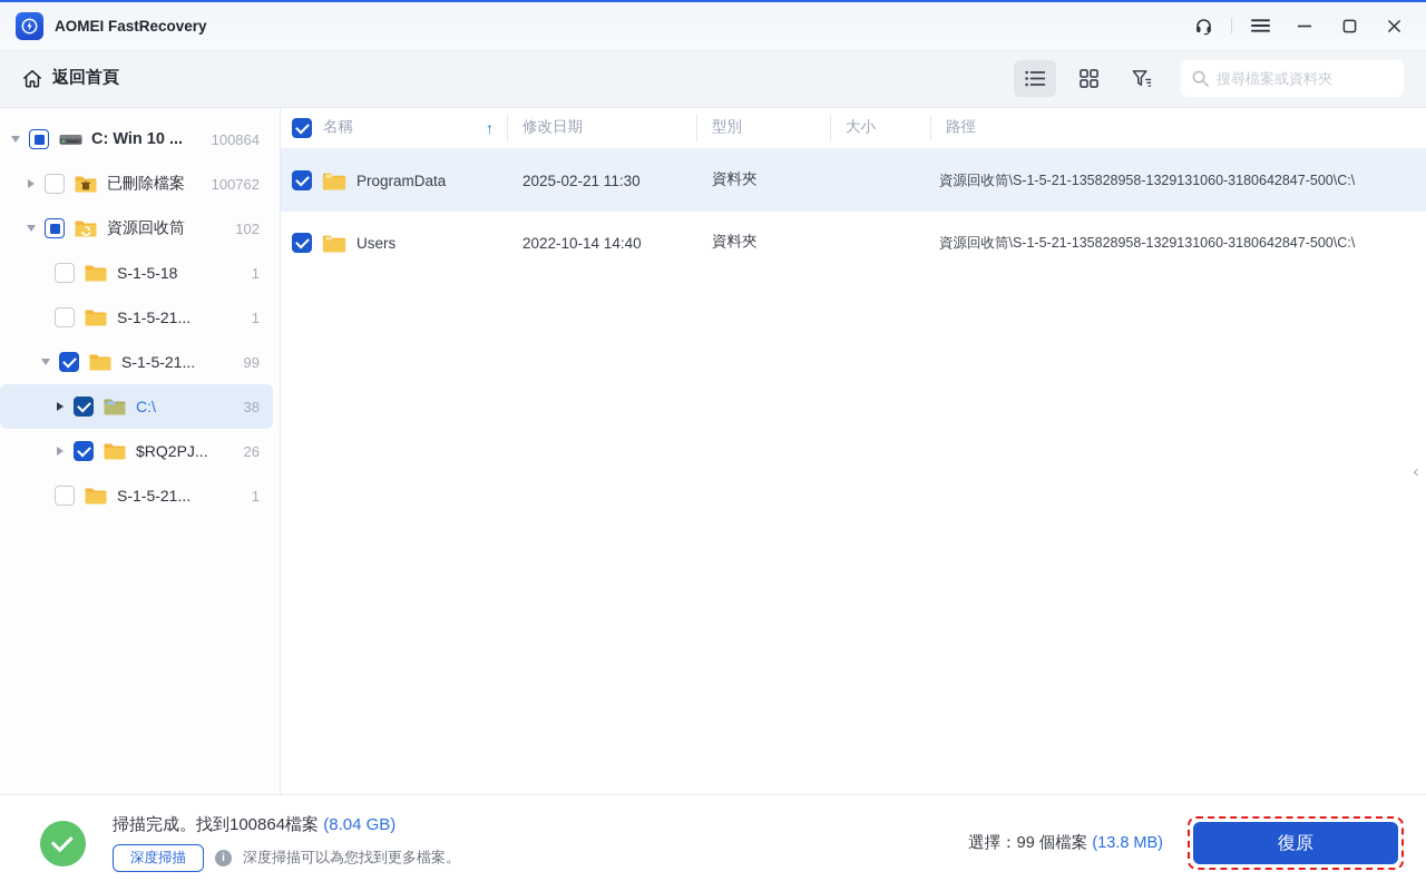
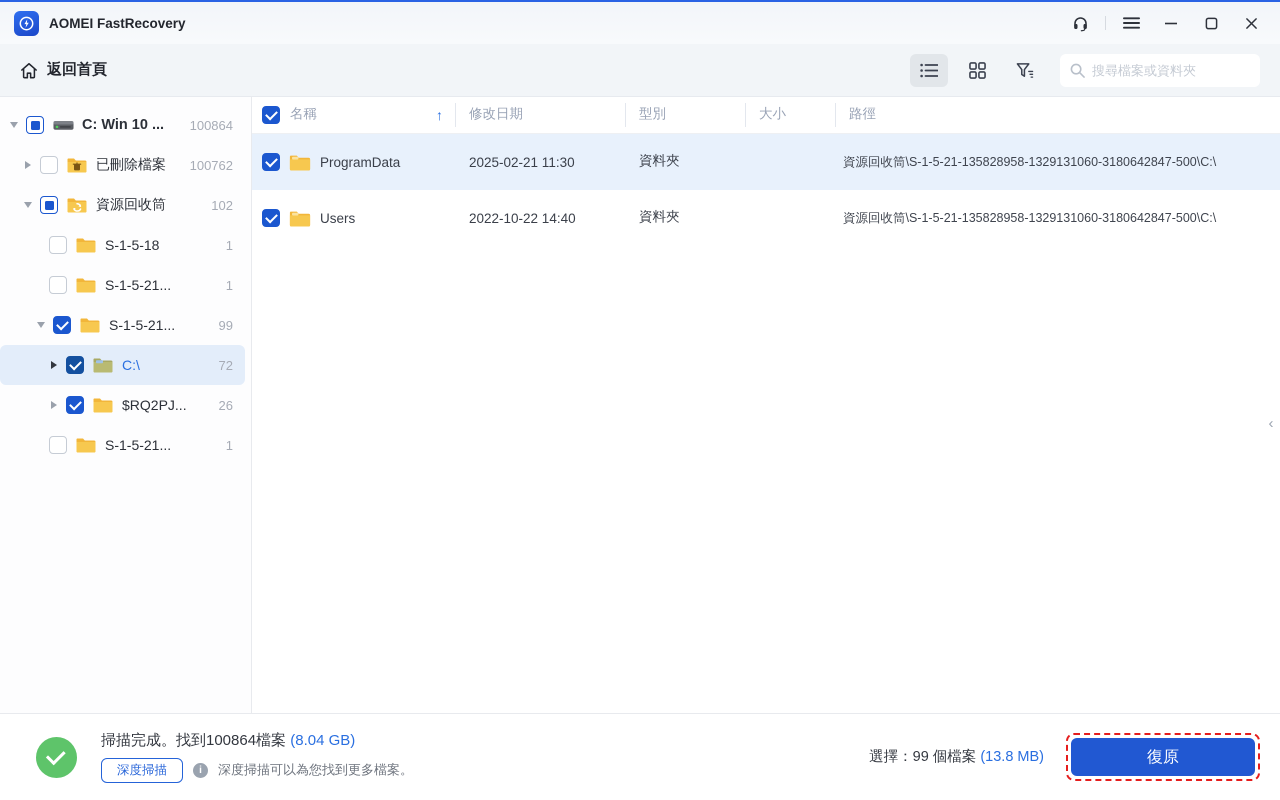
  AOMEI FastRecovery
  返回首頁
  搜尋檔案或資料夾
  C: Win 10 ...
  100864
  已刪除檔案
  100762
  資源回收筒
  102
  S-1-5-18
  1
  S-1-5-21...
  1
  S-1-5-21...
  99
  C:\
- 38
+ 72
  $RQ2PJ...
  26
  S-1-5-21...
  1
  名稱
  ↑
  修改日期
  型別
  大小
  路徑
  ProgramData
  2025-02-21 11:30
  資料夾
  資源回收筒\S-1-5-21-135828958-1329131060-3180642847-500\C:\
  Users
- 2022-10-14 14:40
+ 2022-10-22 14:40
  資料夾
  資源回收筒\S-1-5-21-135828958-1329131060-3180642847-500\C:\
  ‹
  掃描完成。找到100864檔案 (8.04 GB)
  深度掃描
  i
  深度掃描可以為您找到更多檔案。
  選擇：99 個檔案 (13.8 MB)
  復原
